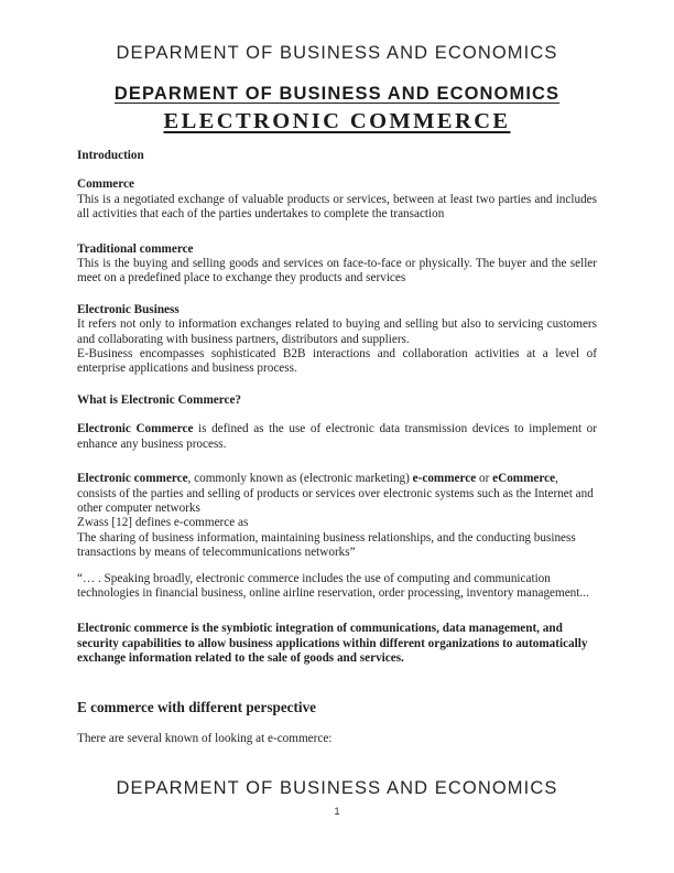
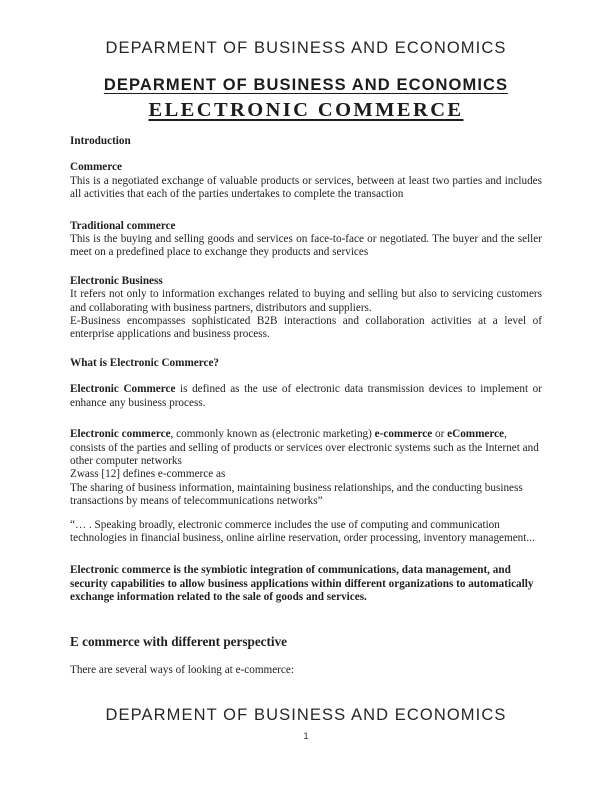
  DEPARMENT OF BUSINESS AND ECONOMICS
  DEPARMENT OF BUSINESS AND ECONOMICS
  ELECTRONIC COMMERCE
  Introduction
  Commerce
  This is a negotiated exchange of valuable products or services, between at least two parties and includes all activities that each of the parties undertakes to complete the transaction
  Traditional commerce
- This is the buying and selling goods and services on face-to-face or physically. The buyer and the seller meet on a predefined place to exchange they products and services
+ This is the buying and selling goods and services on face-to-face or negotiated. The buyer and the seller meet on a predefined place to exchange they products and services
  Electronic Business
  It refers not only to information exchanges related to buying and selling but also to servicing customers and collaborating with business partners, distributors and suppliers.
  E-Business encompasses sophisticated B2B interactions and collaboration activities at a level of enterprise applications and business process.
  What is Electronic Commerce?
  Electronic Commerce is defined as the use of electronic data transmission devices to implement or enhance any business process.
  Electronic commerce, commonly known as (electronic marketing) e-commerce or eCommerce, consists of the parties and selling of products or services over electronic systems such as the Internet and other computer networks
  Zwass [12] defines e-commerce as
  The sharing of business information, maintaining business relationships, and the conducting business transactions by means of telecommunications networks”
  “… . Speaking broadly, electronic commerce includes the use of computing and communication technologies in financial business, online airline reservation, order processing, inventory management...
  Electronic commerce is the symbiotic integration of communications, data management, and security capabilities to allow business applications within different organizations to automatically exchange information related to the sale of goods and services.
  E commerce with different perspective
- There are several known of looking at e-commerce:
+ There are several ways of looking at e-commerce:
  DEPARMENT OF BUSINESS AND ECONOMICS
  1
